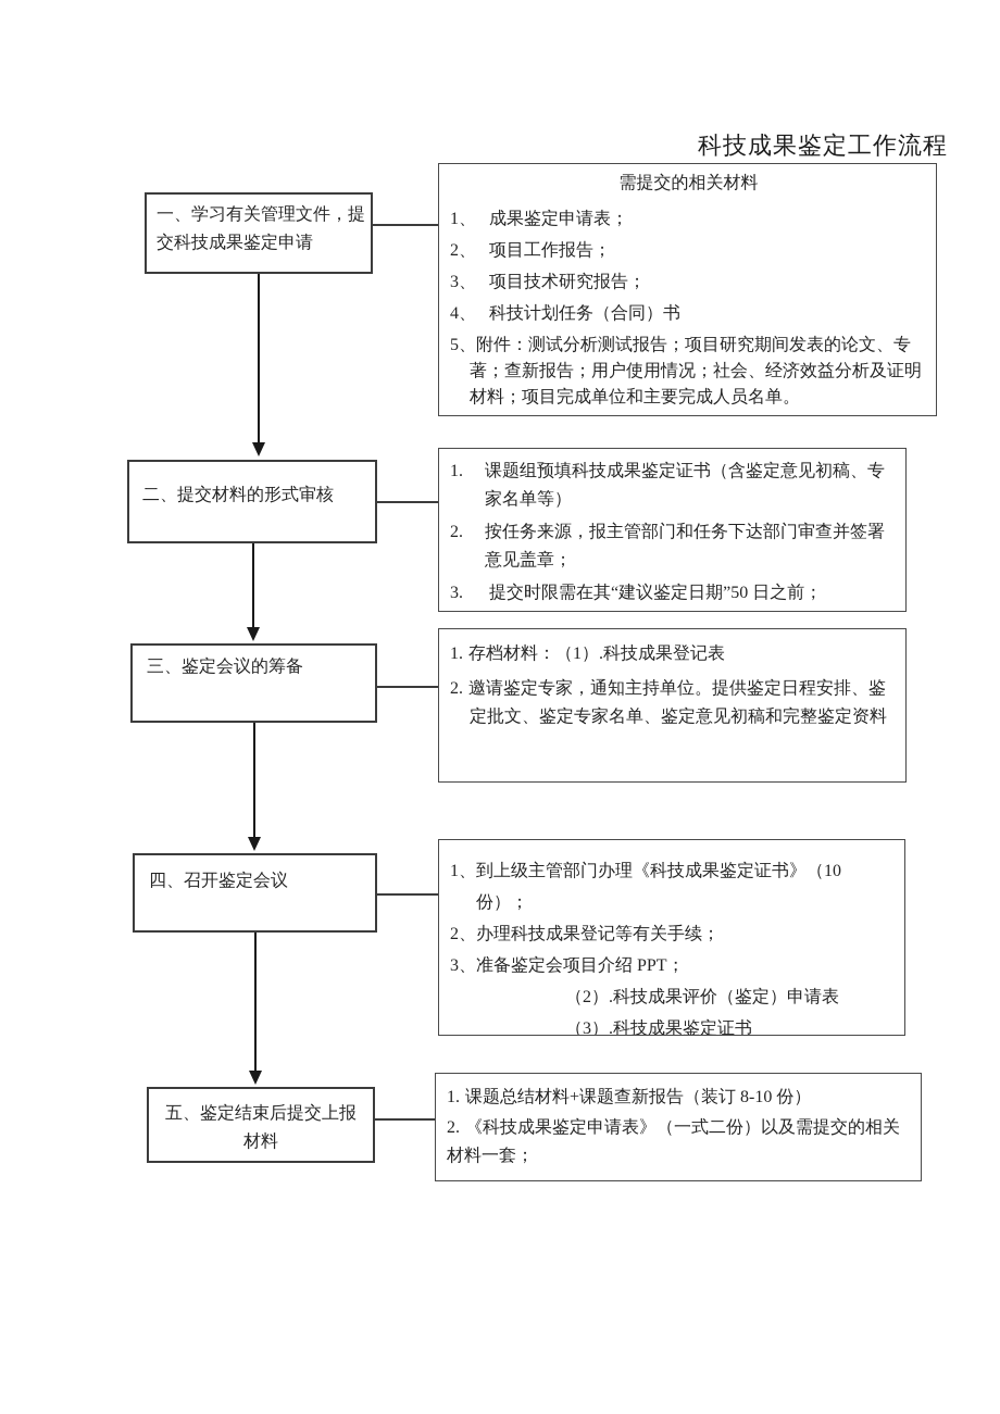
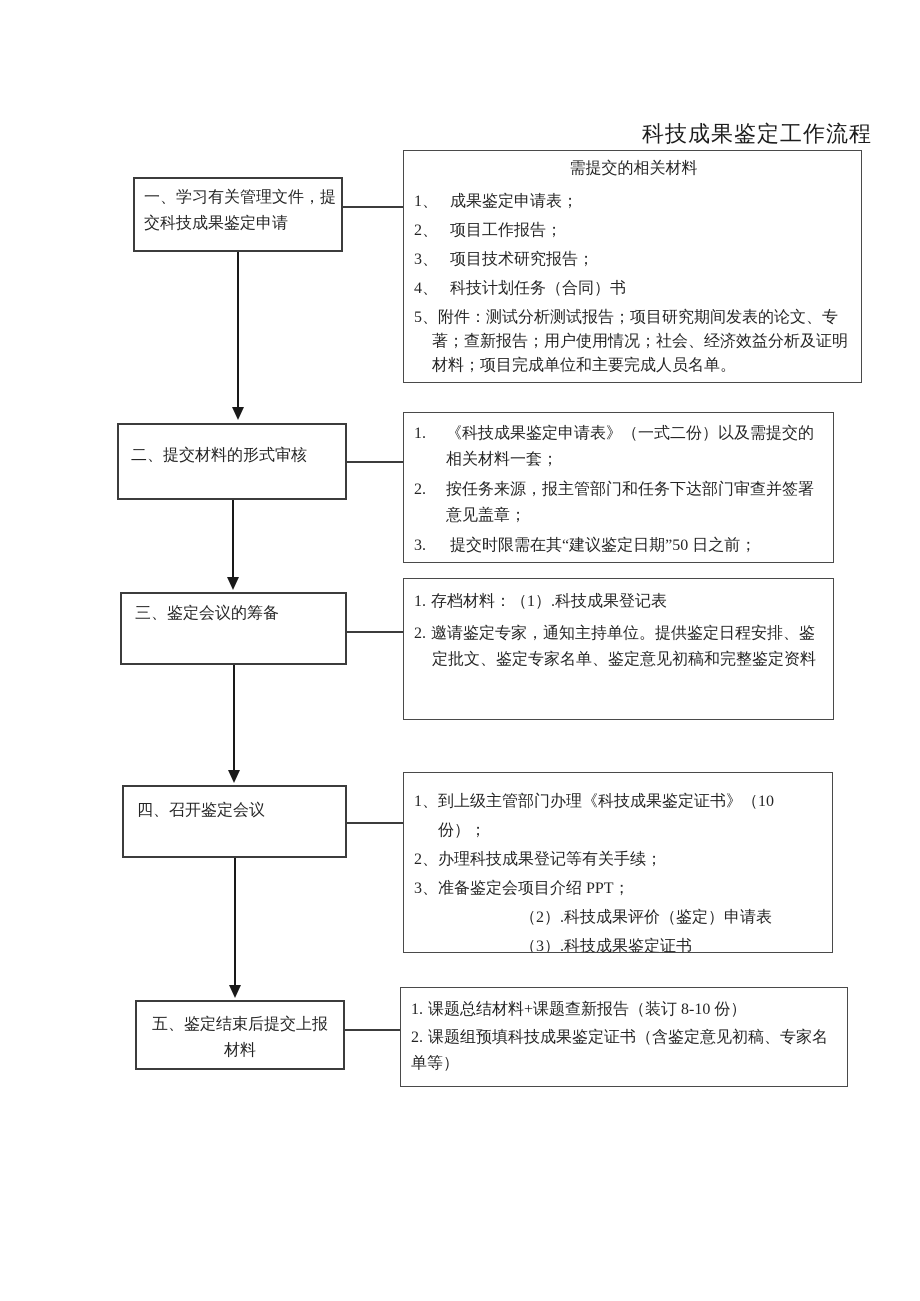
  科技成果鉴定工作流程
  一、学习有关管理文件，提交科技成果鉴定申请
  二、提交材料的形式审核
  三、鉴定会议的筹备
  四、召开鉴定会议
  五、鉴定结束后提交上报材料
  需提交的相关材料
  1、 成果鉴定申请表；
  2、 项目工作报告；
  3、 项目技术研究报告；
  4、 科技计划任务（合同）书
  5、附件：测试分析测试报告；项目研究期间发表的论文、专著；查新报告；用户使用情况；社会、经济效益分析及证明材料；项目完成单位和主要完成人员名单。
- 1. 课题组预填科技成果鉴定证书（含鉴定意见初稿、专家名单等）
+ 1. 《科技成果鉴定申请表》（一式二份）以及需提交的相关材料一套；
  2. 按任务来源，报主管部门和任务下达部门审查并签署意见盖章；
  3. 提交时限需在其“建议鉴定日期”50 日之前；
  1. 存档材料：（1）.科技成果登记表
  2. 邀请鉴定专家，通知主持单位。提供鉴定日程安排、鉴定批文、鉴定专家名单、鉴定意见初稿和完整鉴定资料
  1、到上级主管部门办理《科技成果鉴定证书》（10 份）；
  2、办理科技成果登记等有关手续；
  3、准备鉴定会项目介绍 PPT；
  （2）.科技成果评价（鉴定）申请表
  （3）.科技成果鉴定证书
  1. 课题总结材料+课题查新报告（装订 8-10 份）
- 2. 《科技成果鉴定申请表》（一式二份）以及需提交的相关材料一套；
+ 2. 课题组预填科技成果鉴定证书（含鉴定意见初稿、专家名单等）
